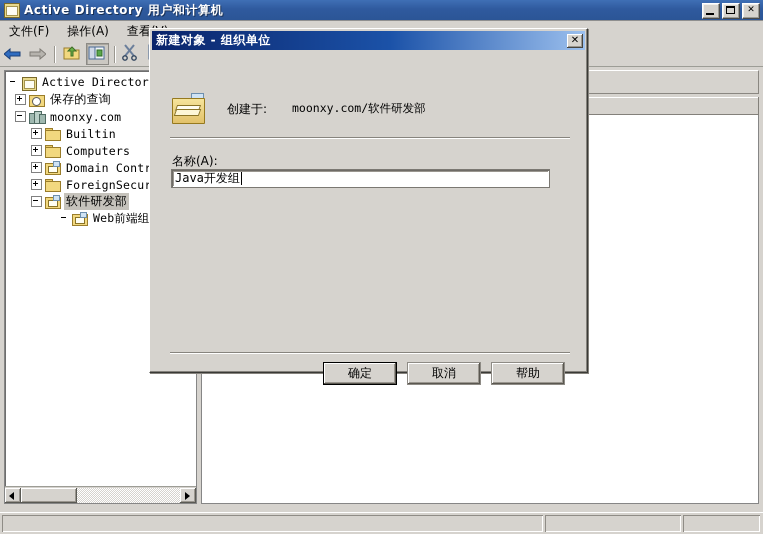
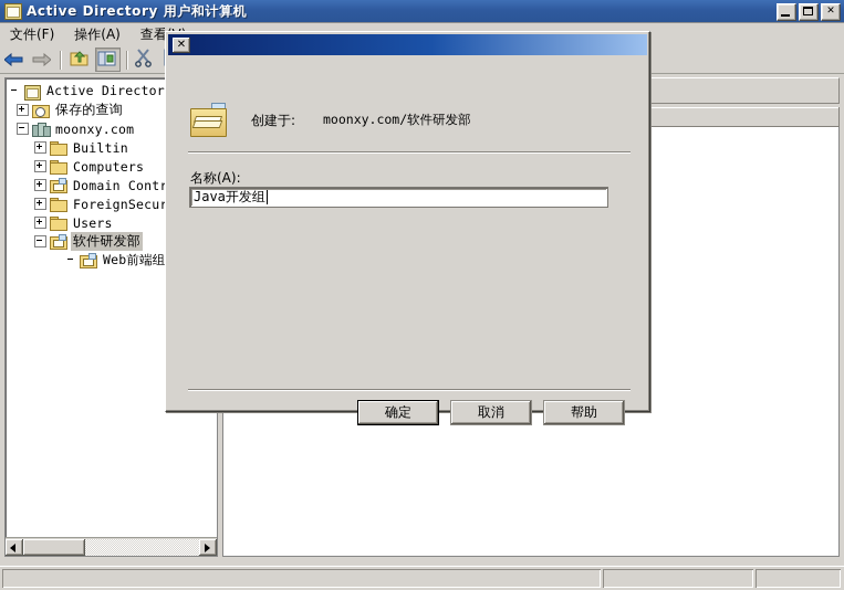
  Active Directory 用户和计算机
  ✕
  文件(F)
  操作(A)
  Active Director
  保存的查询
  moonxy.com
  Builtin
  Computers
  Domain Contr
  ForeignSecur
+ Users
  软件研发部
  Web前端组
- 新建对象 - 组织单位
  ✕
  创建于:
  moonxy.com/软件研发部
  名称(A):
  Java开发组
  确定
  取消
  帮助
